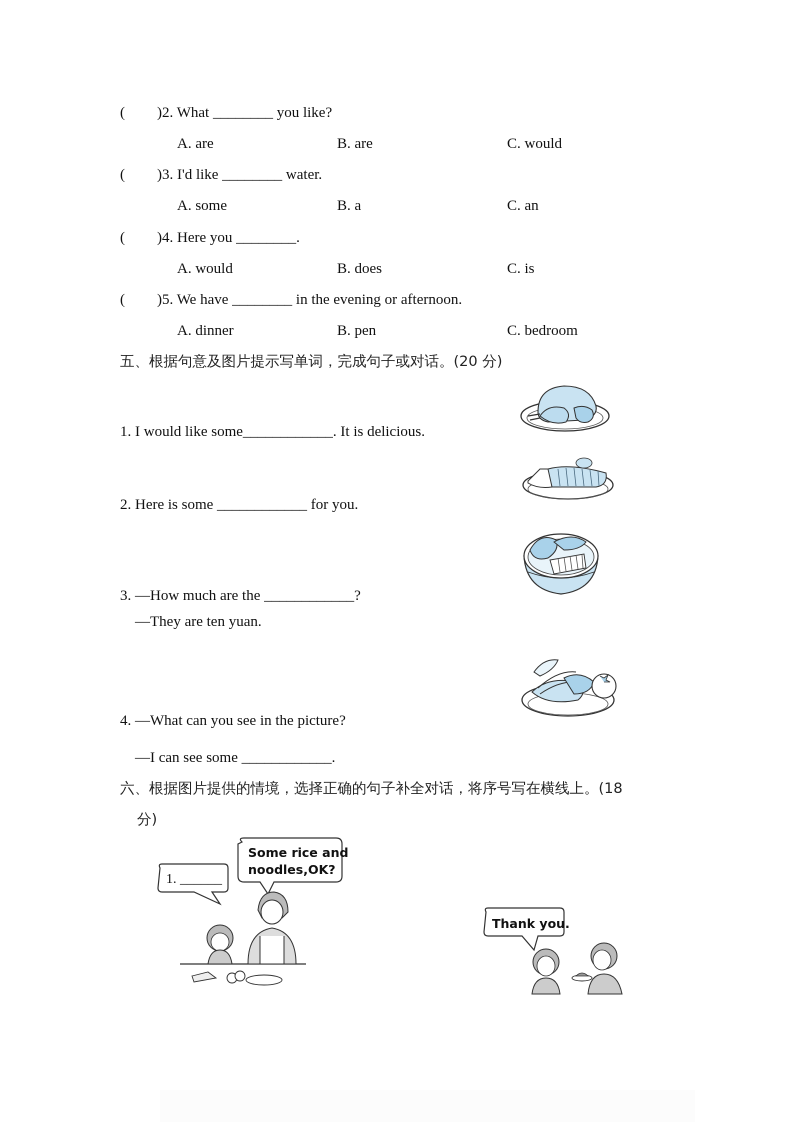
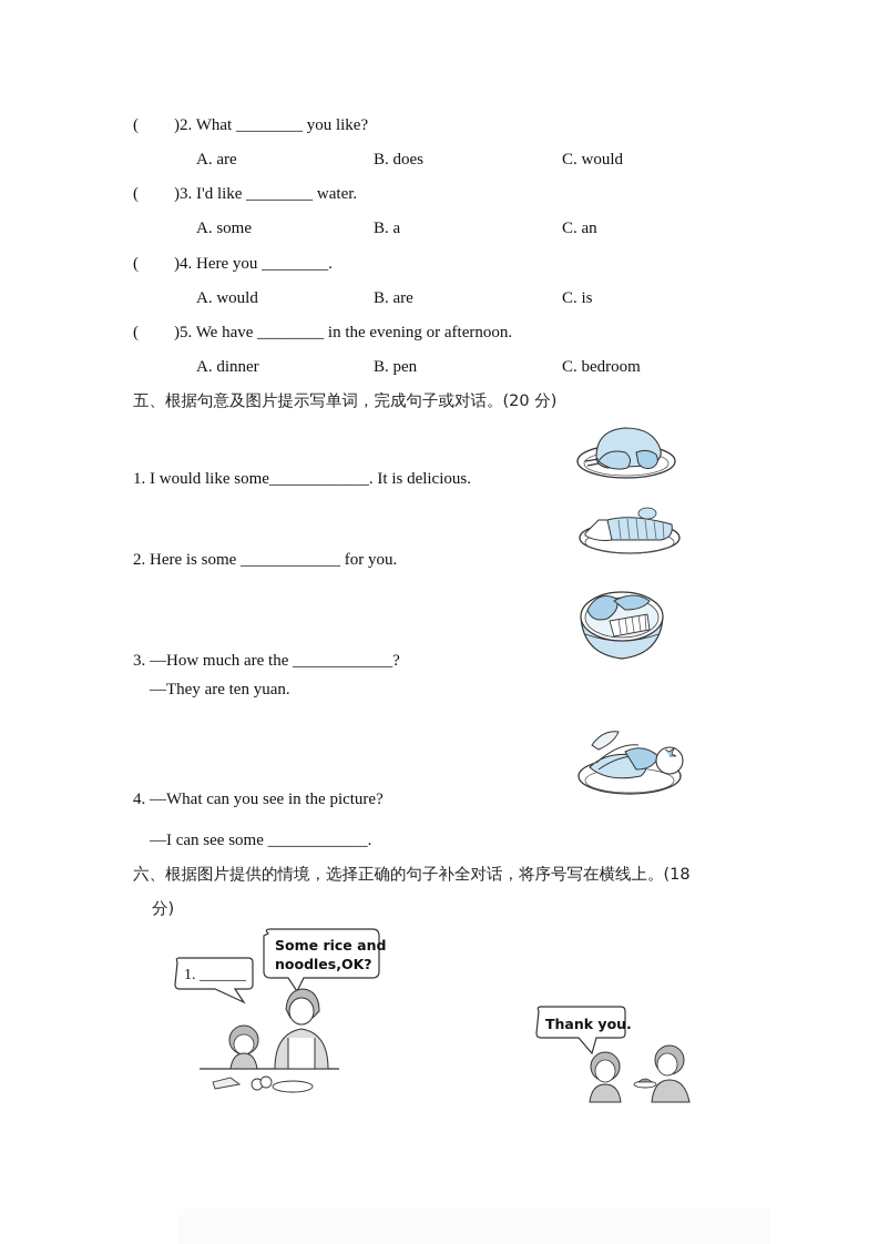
  (
  )2. What ________ you like?
  A. are
- B. are
+ B. does
  C. would
  (
  )3. I'd like ________ water.
  A. some
  B. a
  C. an
  (
  )4. Here you ________.
  A. would
- B. does
+ B. are
  C. is
  (
  )5. We have ________ in the evening or afternoon.
  A. dinner
  B. pen
  C. bedroom
  五、根据句意及图片提示写单词，完成句子或对话。(20 分)
  1. I would like some____________. It is delicious.
  2. Here is some ____________ for you.
  3. —How much are the ____________?
  —They are ten yuan.
  4. —What can you see in the picture?
  —I can see some ____________.
  六、根据图片提供的情境，选择正确的句子补全对话，将序号写在横线上。(18
  分)
  1. ______
  Some rice and
  noodles,OK?
  Thank you.
